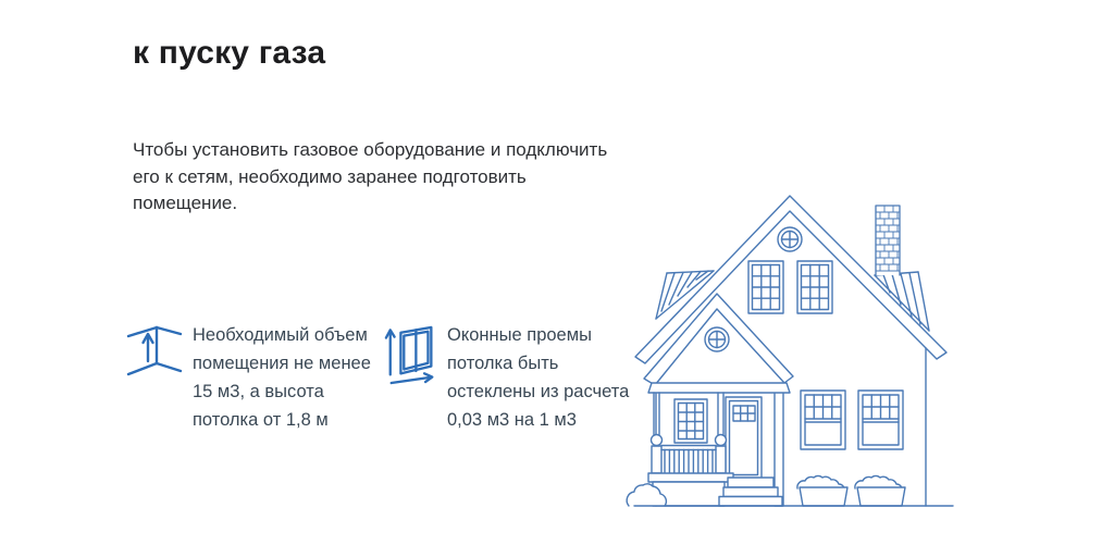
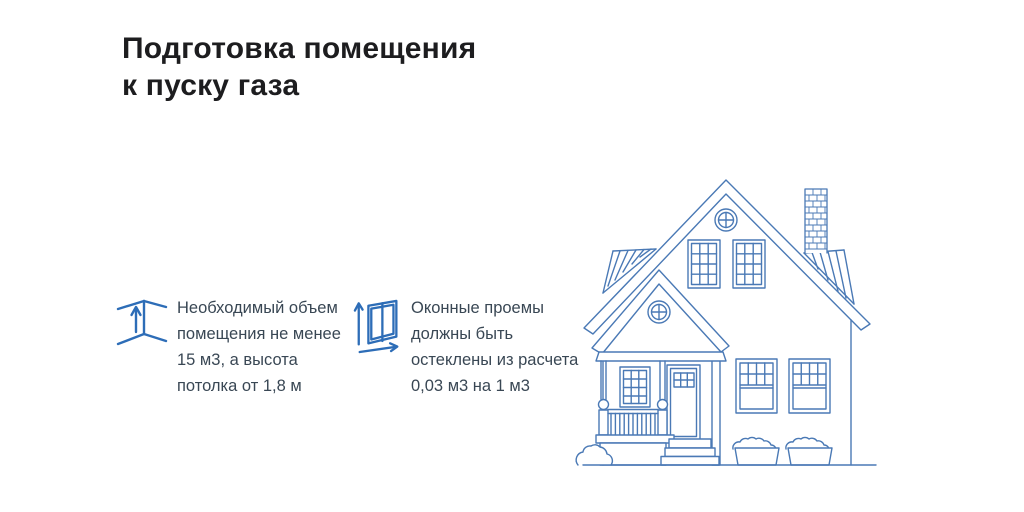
+ Подготовка помещения
  к пуску газа
- Чтобы установить газовое оборудование и подключить его к сетям, необходимо заранее подготовить помещение.
  Необходимый объем помещения не менее 15 м3, а высота потолка от 1,8 м
- Оконные проемы потолка быть остеклены из расчета 0,03 м3 на 1 м3
+ Оконные проемы должны быть остеклены из расчета 0,03 м3 на 1 м3
